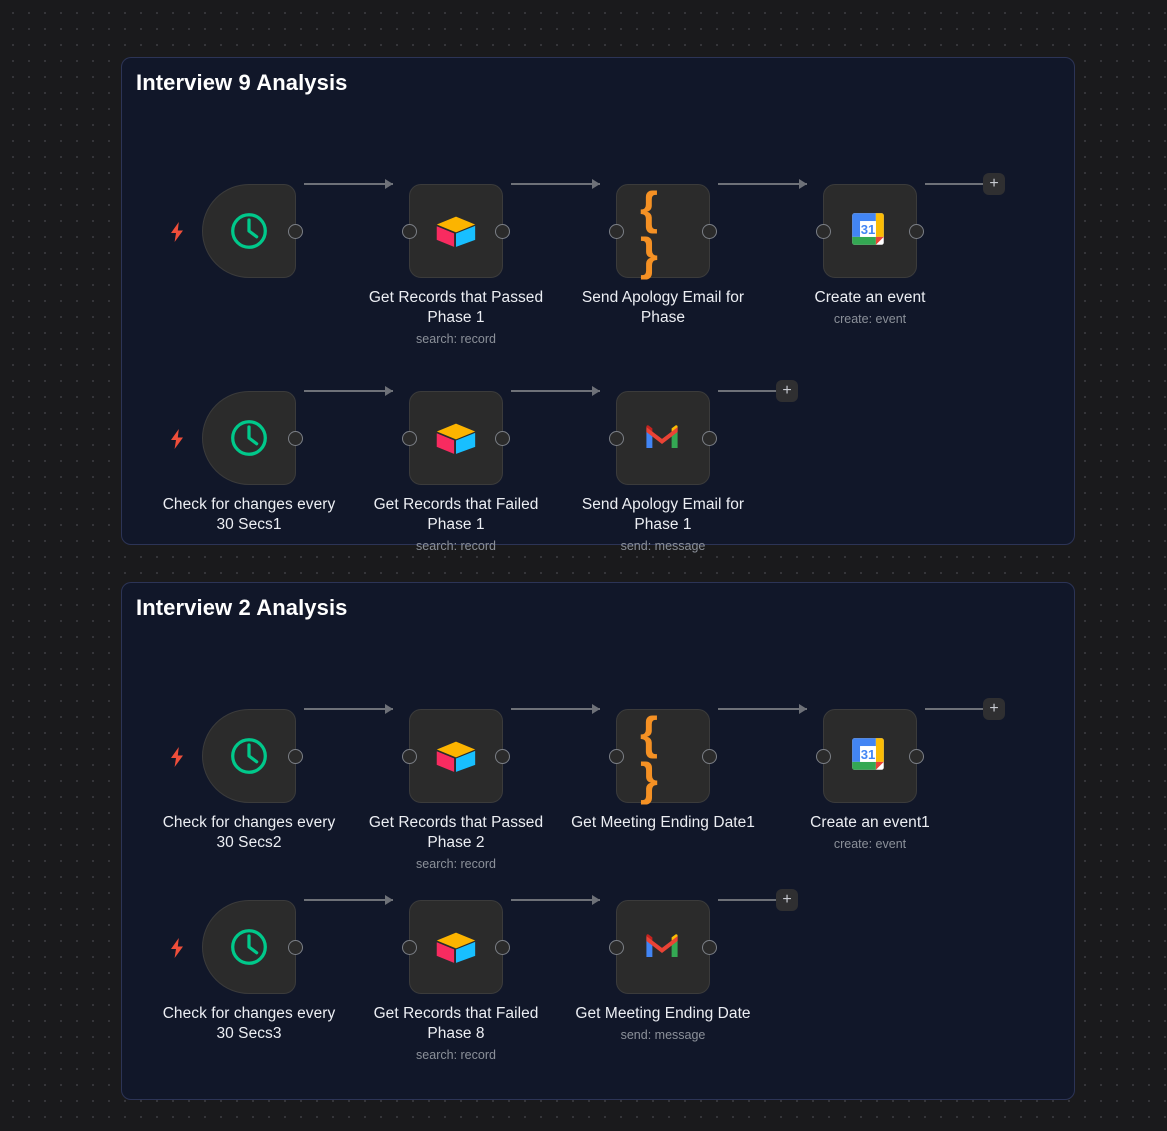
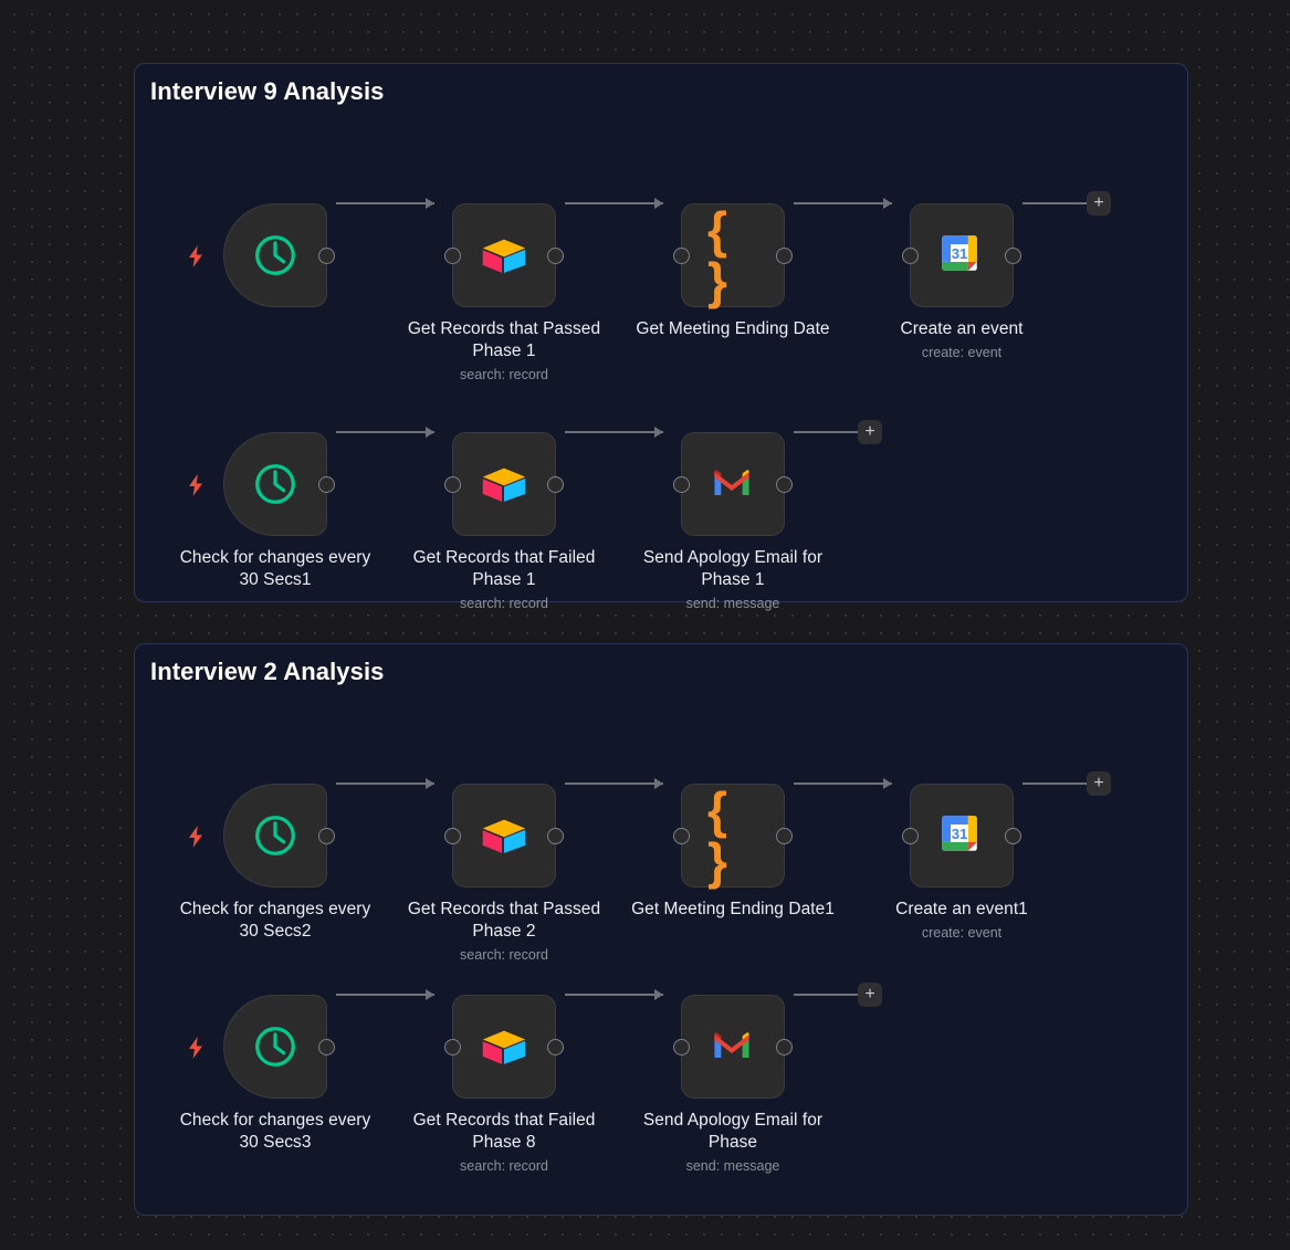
  Interview 9 Analysis
  Get Records that Passed Phase 1
  search: record
  { }
- Send Apology Email for Phase
+ Get Meeting Ending Date
  31
  Create an event
  create: event
  +
  Check for changes every 30 Secs1
  Get Records that Failed Phase 1
  search: record
  Send Apology Email for Phase 1
  send: message
  +
  Interview 2 Analysis
  Check for changes every 30 Secs2
  Get Records that Passed Phase 2
  search: record
  { }
  Get Meeting Ending Date1
  31
  Create an event1
  create: event
  +
  Check for changes every 30 Secs3
  Get Records that Failed Phase 8
  search: record
- Get Meeting Ending Date
+ Send Apology Email for Phase
  send: message
  +
